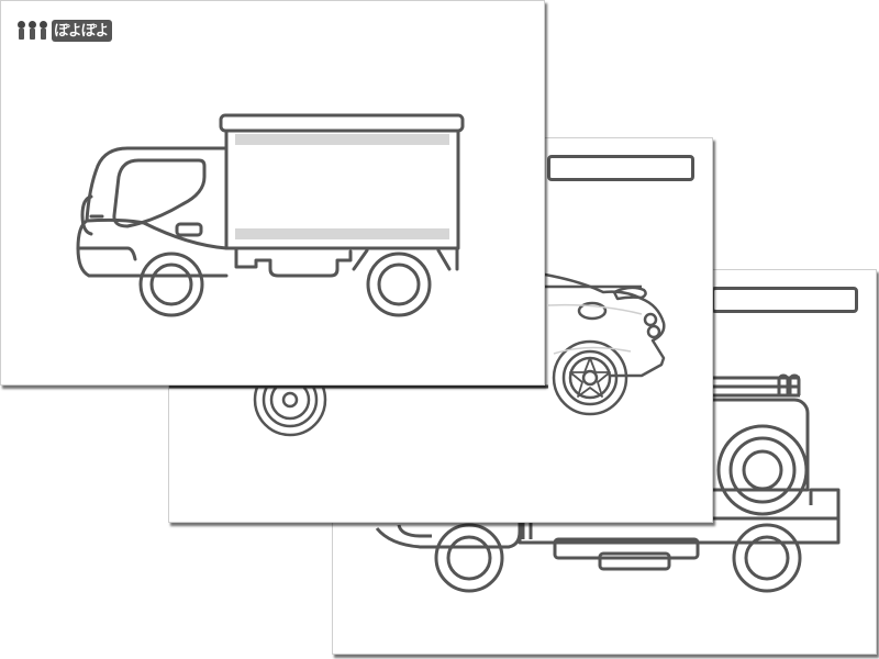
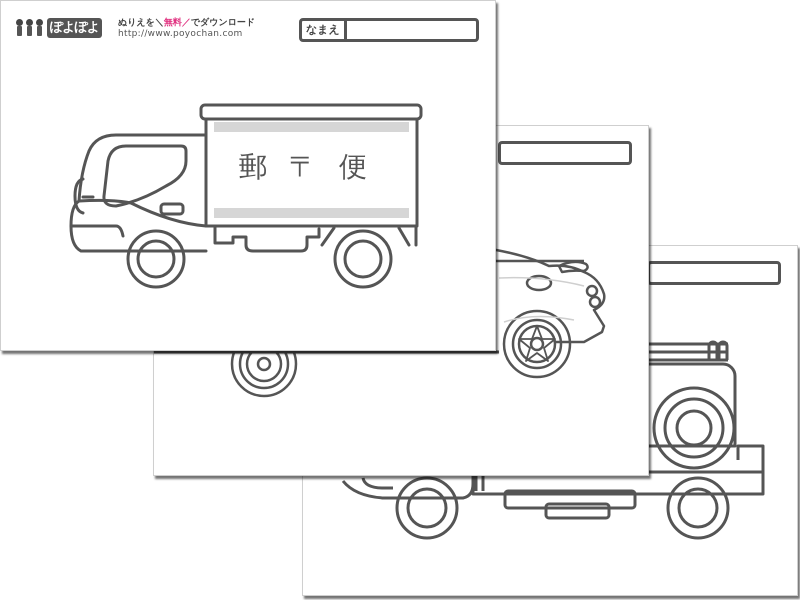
  ぽよぽよ
+ ぬりえを＼無料／でダウンロード
+ http://www.poyochan.com
+ なまえ
+ 郵〒便
